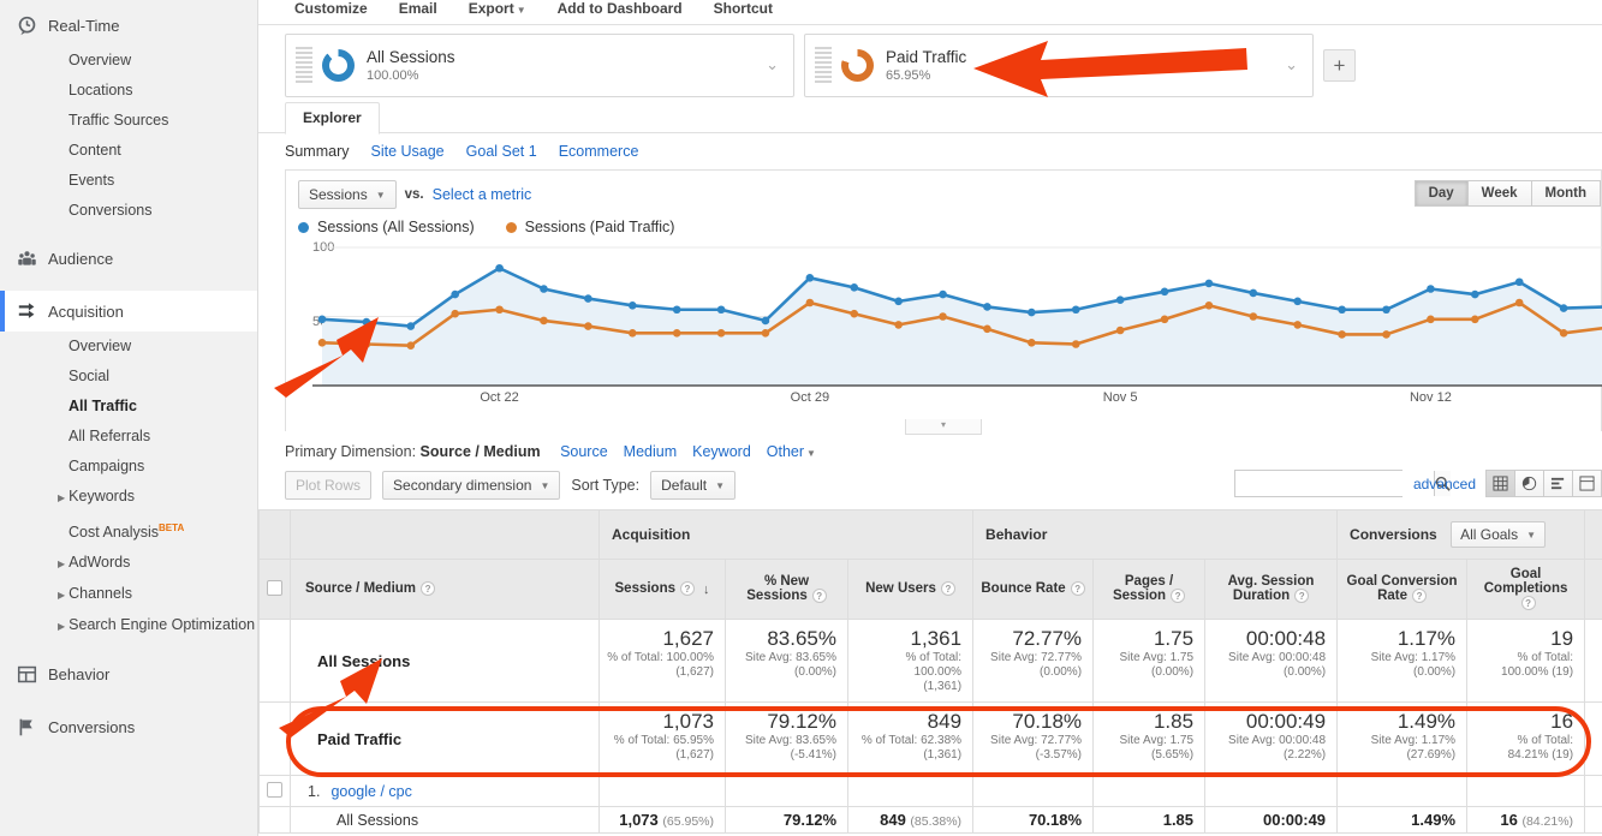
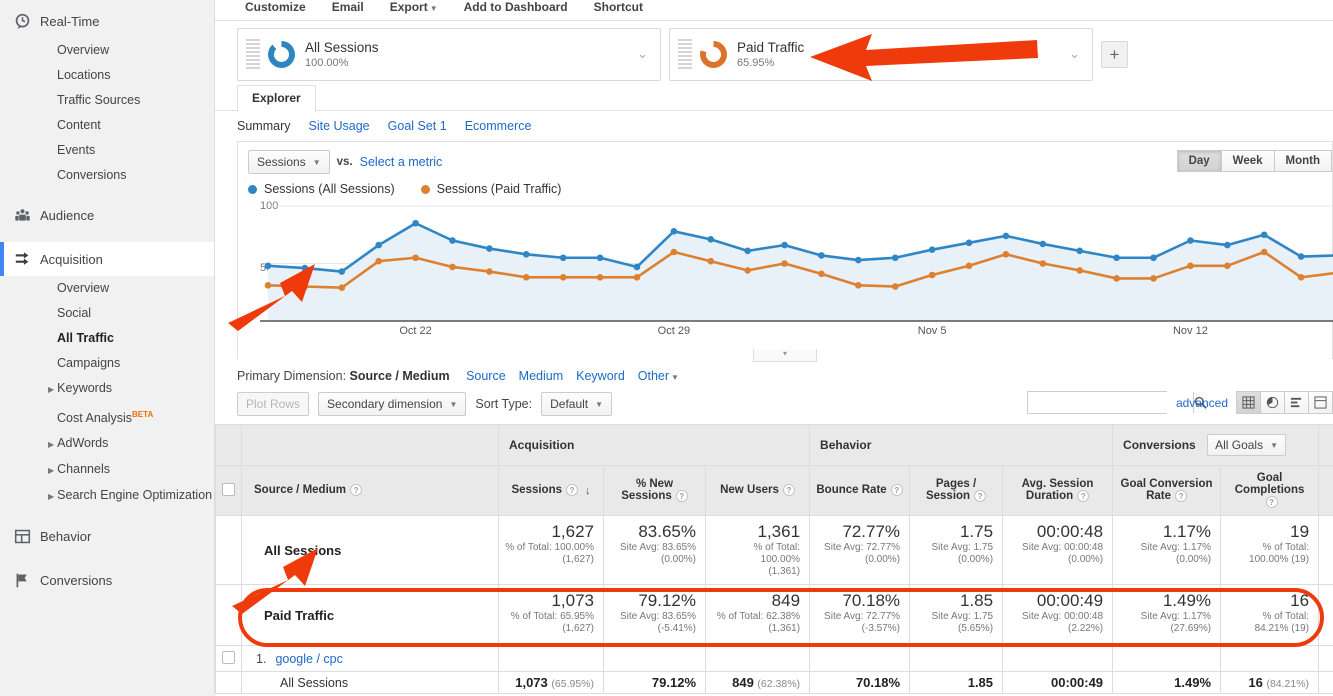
  Real-Time
  Overview
  Locations
  Traffic Sources
  Content
  Events
  Conversions
  Audience
  Acquisition
  Overview
  Social
  All Traffic
- All Referrals
  Campaigns
  ▶ Keywords
  Cost AnalysisBETA
  ▶ AdWords
  ▶ Channels
  ▶ Search Engine Optimization
  Behavior
  Conversions
  Customize
  Email
  Export ▼
  Add to Dashboard
  Shortcut
  All Sessions
  100.00%
  ⌄
  Paid Traffic
  65.95%
  ⌄
  +
  Explorer
  Summary
  Site Usage
  Goal Set 1
  Ecommerce
  Sessions
  ▼
  vs.
  Select a metric
  Day
  Week
  Month
  Sessions (All Sessions)
  Sessions (Paid Traffic)
  Oct 22
  Oct 29
  Nov 5
  Nov 12
  ▾
  Primary Dimension: Source / Medium Source Medium Keyword Other ▼
  Plot Rows
  Secondary dimension
  ▼
  Sort Type:
  Default
  ▼
  advanced
  		Acquisition	Behavior	Conversions All Goals ▼
  	Source / Medium ?	Sessions ? ↓	% New Sessions ?	New Users ?	Bounce Rate ?	Pages / Session ?	Avg. Session Duration ?	Goal Conversion Rate ?	Goal Completions?
  	All Sessons	1,627 % of Total: 100.00% (1,627)	83.65% Site Avg: 83.65% (0.00%)	1,361 % of Total: 100.00% (1,361)	72.77% Site Avg: 72.77% (0.00%)	1.75 Site Avg: 1.75 (0.00%)	00:00:48 Site Avg: 00:00:48 (0.00%)	1.17% Site Avg: 1.17% (0.00%)	19 % of Total: 100.00% (19)
  	Paid Traffic	1,073 % of Total: 65.95% (1,627)	79.12% Site Avg: 83.65% (-5.41%)	849 % of Total: 62.38% (1,361)	70.18% Site Avg: 72.77% (-3.57%)	1.85 Site Avg: 1.75 (5.65%)	00:00:49 Site Avg: 00:00:48 (2.22%)	1.49% Site Avg: 1.17% (27.69%)	16 % of Total: 84.21% (19)
  	1. google / cpc
- 	All Sessions	1,073 (65.95%)	79.12%	849 (85.38%)	70.18%	1.85	00:00:49	1.49%	16 (84.21%)
+ 	All Sessions	1,073 (65.95%)	79.12%	849 (62.38%)	70.18%	1.85	00:00:49	1.49%	16 (84.21%)
